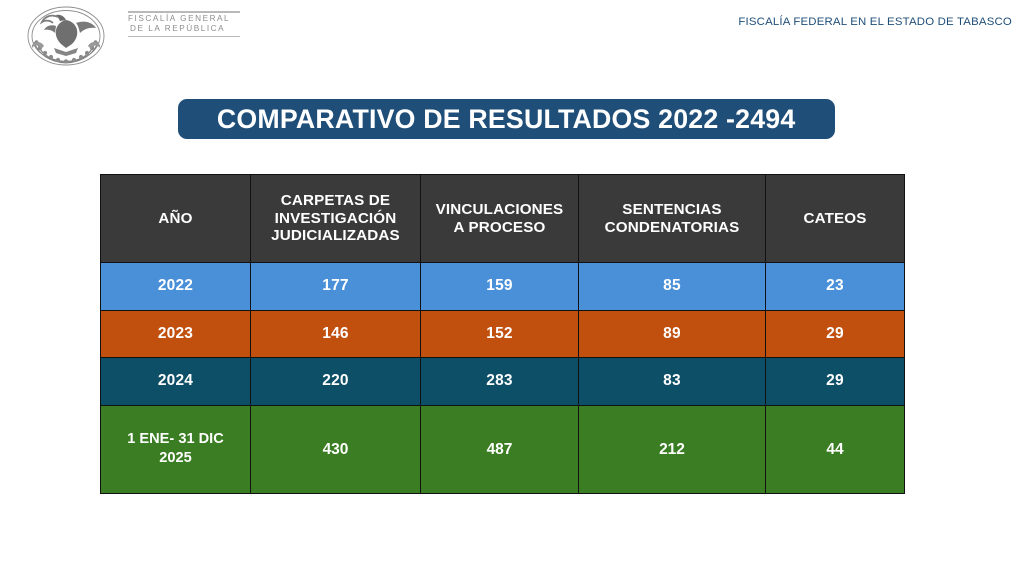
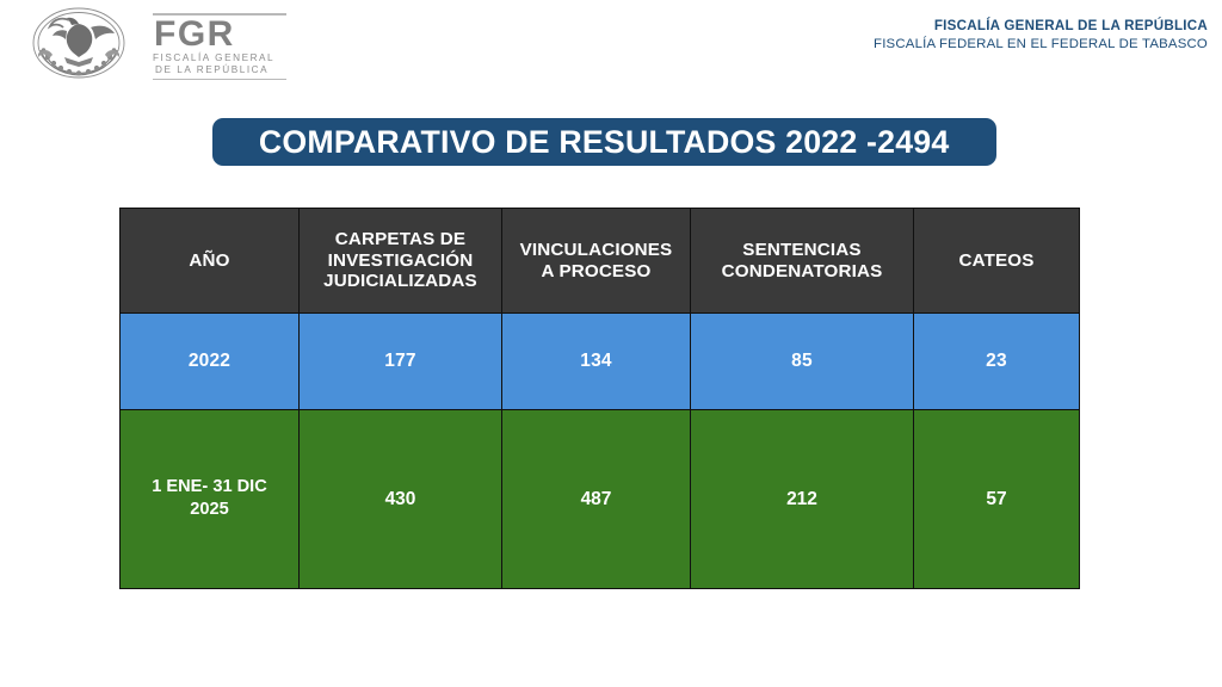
+ FGR
  FISCALÍA GENERAL
  DE LA REPÚBLICA
+ FISCALÍA GENERAL DE LA REPÚBLICA
- FISCALÍA FEDERAL EN EL ESTADO DE TABASCO
+ FISCALÍA FEDERAL EN EL FEDERAL DE TABASCO
  COMPARATIVO DE RESULTADOS 2022 -2494
  AÑO	CARPETAS DEINVESTIGACIÓNJUDICIALIZADAS	VINCULACIONESA PROCESO	SENTENCIASCONDENATORIAS	CATEOS
- 2022	177	159	85	23
+ 2022	177	134	85	23
- 2023	146	152	89	29
- 2024	220	283	83	29
- 1 ENE- 31 DIC2025	430	487	212	44
+ 1 ENE- 31 DIC2025	430	487	212	57
